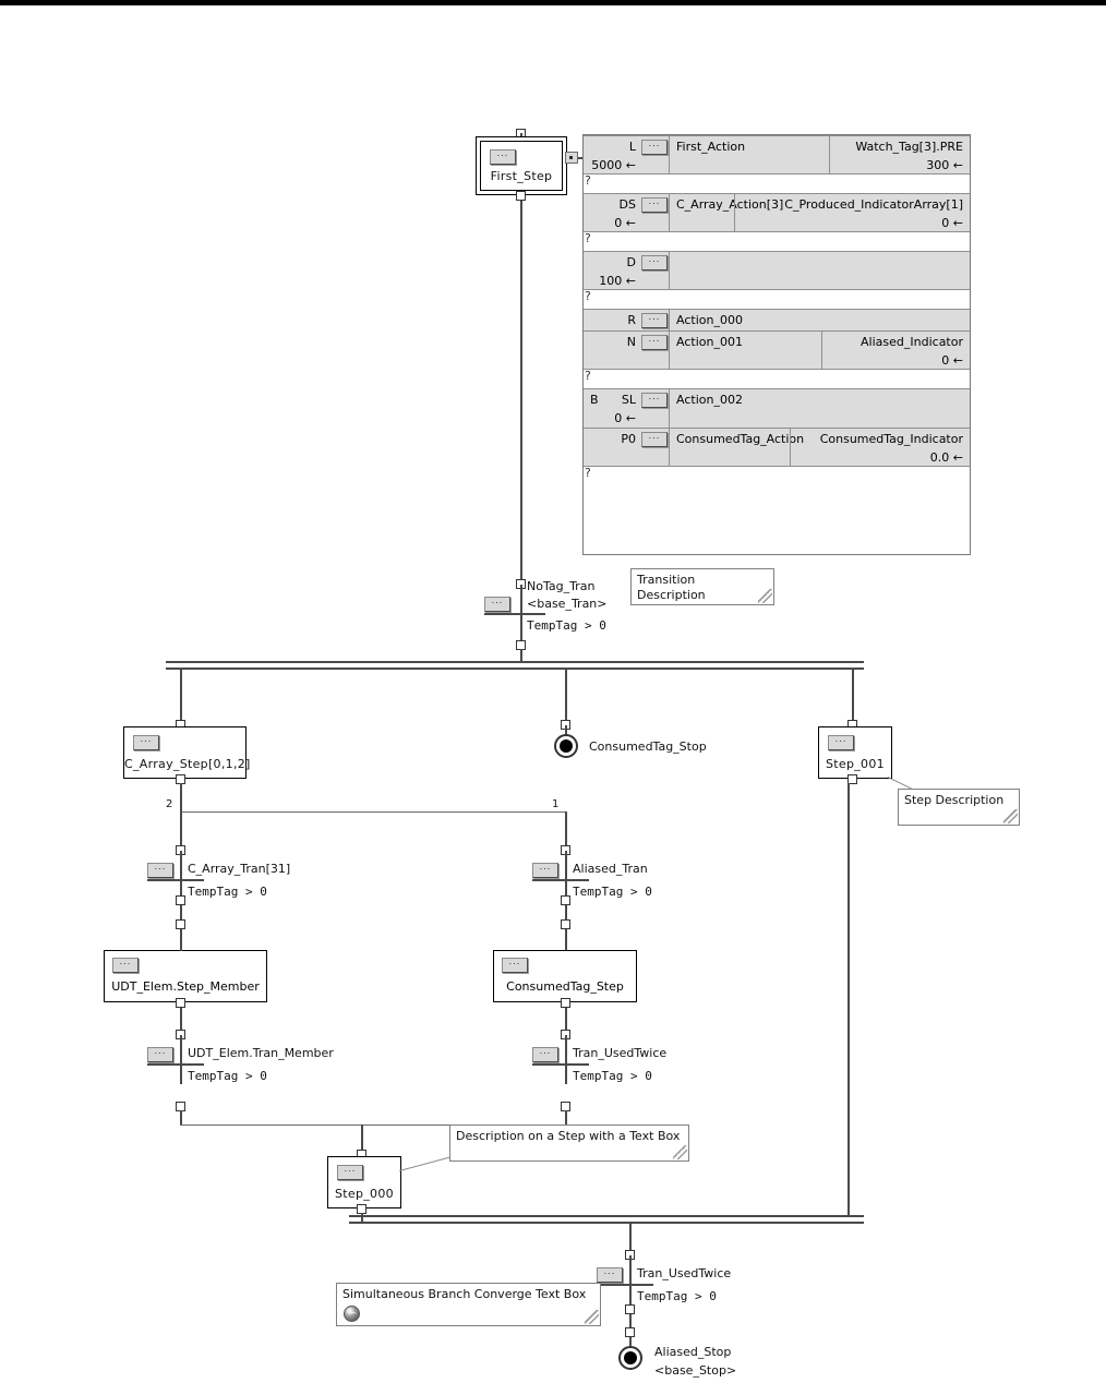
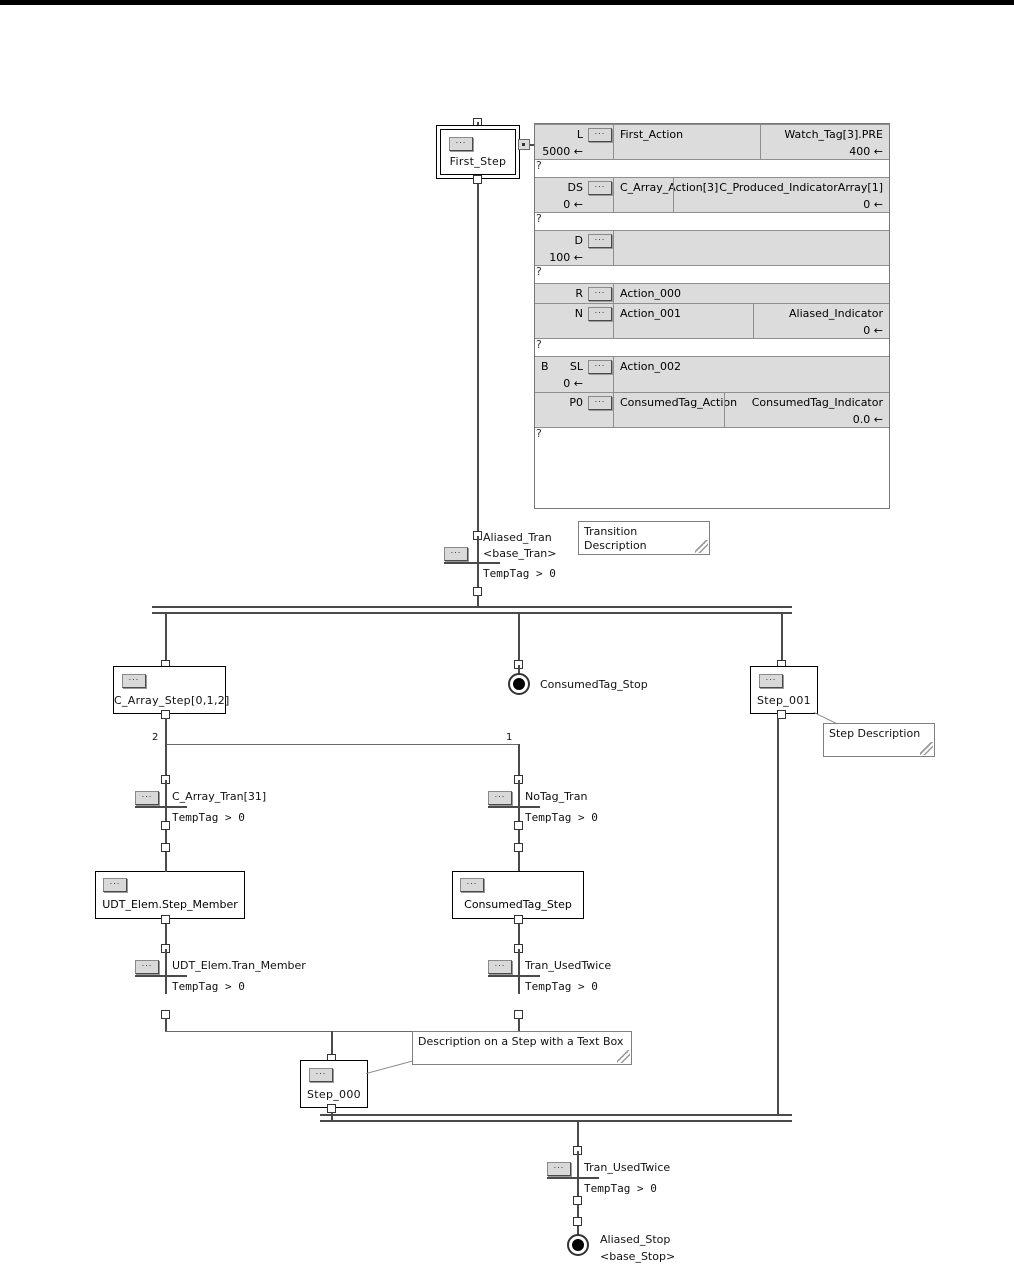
  ...
  First_Step
  L
  5000 ←
  ...
  First_Action
  Watch_Tag[3].PRE
- 300 ←
+ 400 ←
  ?
  DS
  0 ←
  ...
  C_Array_Action[3]
  C_Produced_IndicatorArray[1]
  0 ←
  ?
  D
  100 ←
  ...
  ?
  R
  ...
  Action_000
  N
  ...
  Action_001
  Aliased_Indicator
  0 ←
  ?
  B
  SL
  0 ←
  ...
  Action_002
  P0
  ...
  ConsumedTag_Action
  ConsumedTag_Indicator
  0.0 ←
  ?
  ...
- NoTag_Tran
+ Aliased_Tran
  <base_Tran>
  TempTag > 0
  Transition Description
  ...
  C_Array_Step[0,1,2]
  ConsumedTag_Stop
  ...
  Step_001
  Step Description
  2
  1
  ...
  C_Array_Tran[31]
  TempTag > 0
  ...
  UDT_Elem.Step_Member
  ...
  UDT_Elem.Tran_Member
  TempTag > 0
  ...
- Aliased_Tran
+ NoTag_Tran
  TempTag > 0
  ...
  ConsumedTag_Step
  ...
  Tran_UsedTwice
  TempTag > 0
  ...
  Step_000
  Description on a Step with a Text Box
  ...
  Tran_UsedTwice
  TempTag > 0
  Aliased_Stop
  <base_Stop>
- Simultaneous Branch Converge Text Box
